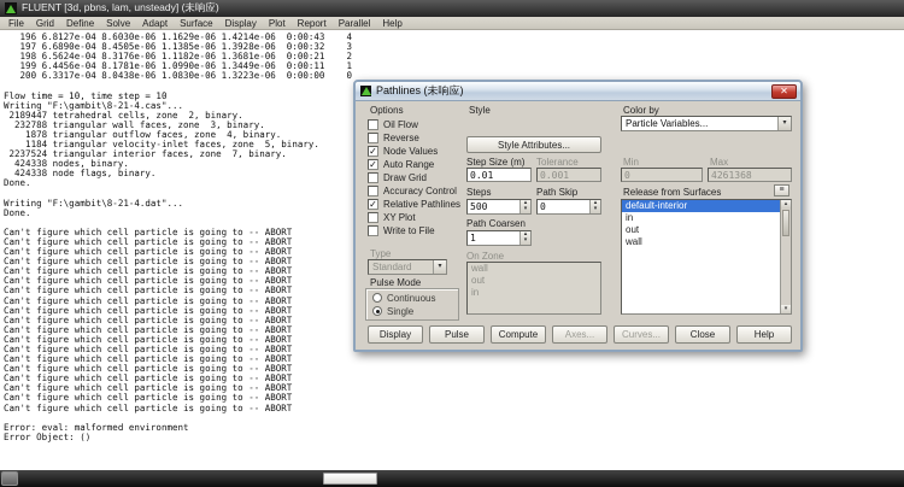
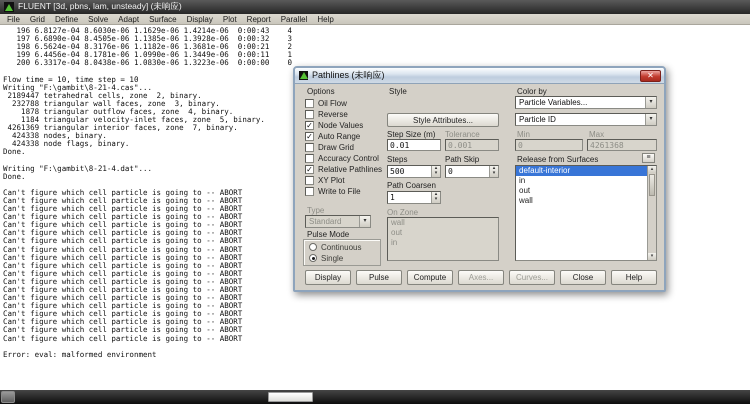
  FLUENT [3d, pbns, lam, unsteady] (未响应)
  File
  Grid
  Define
  Solve
  Adapt
  Surface
  Display
  Plot
  Report
  Parallel
  Help
  196 6.8127e-04 8.6030e-06 1.1629e-06 1.4214e-06 0:00:43 4
  197 6.6890e-04 8.4505e-06 1.1385e-06 1.3928e-06 0:00:32 3
  198 6.5624e-04 8.3176e-06 1.1182e-06 1.3681e-06 0:00:21 2
  199 6.4456e-04 8.1781e-06 1.0990e-06 1.3449e-06 0:00:11 1
  200 6.3317e-04 8.0438e-06 1.0830e-06 1.3223e-06 0:00:00 0
  Flow time = 10, time step = 10
  Writing "F:\gambit\8-21-4.cas"...
  2189447 tetrahedral cells, zone 2, binary.
  232788 triangular wall faces, zone 3, binary.
  1878 triangular outflow faces, zone 4, binary.
  1184 triangular velocity-inlet faces, zone 5, binary.
- 2237524 triangular interior faces, zone 7, binary.
+ 4261369 triangular interior faces, zone 7, binary.
  424338 nodes, binary.
  424338 node flags, binary.
  Done.
  Writing "F:\gambit\8-21-4.dat"...
  Done.
  Can't figure which cell particle is going to -- ABORT
  Can't figure which cell particle is going to -- ABORT
  Can't figure which cell particle is going to -- ABORT
  Can't figure which cell particle is going to -- ABORT
  Can't figure which cell particle is going to -- ABORT
  Can't figure which cell particle is going to -- ABORT
  Can't figure which cell particle is going to -- ABORT
  Can't figure which cell particle is going to -- ABORT
  Can't figure which cell particle is going to -- ABORT
  Can't figure which cell particle is going to -- ABORT
  Can't figure which cell particle is going to -- ABORT
  Can't figure which cell particle is going to -- ABORT
  Can't figure which cell particle is going to -- ABORT
  Can't figure which cell particle is going to -- ABORT
  Can't figure which cell particle is going to -- ABORT
  Can't figure which cell particle is going to -- ABORT
  Can't figure which cell particle is going to -- ABORT
  Can't figure which cell particle is going to -- ABORT
  Can't figure which cell particle is going to -- ABORT
  Error: eval: malformed environment
- Error Object: ()
  Pathlines (未响应)
  ✕
  Options
  Oil Flow
  Reverse
  ✓
  Node Values
  ✓
  Auto Range
  Draw Grid
  Accuracy Control
  ✓
  Relative Pathlines
  XY Plot
  Write to File
  Type
  Standard
  Pulse Mode
  Continuous
  Single
  Style
  Style Attributes...
  Step Size (m)
  Tolerance
  0.01
  0.001
  Steps
  Path Skip
  500
  0
  Path Coarsen
  1
  On Zone
  wall
  out
  in
  Color by
  Particle Variables...
+ Particle ID
  Min
  Max
  0
  4261368
  Release from Surfaces
  default-interior
  in
  out
  wall
  Display
  Pulse
  Compute
  Axes...
  Curves...
  Close
  Help
